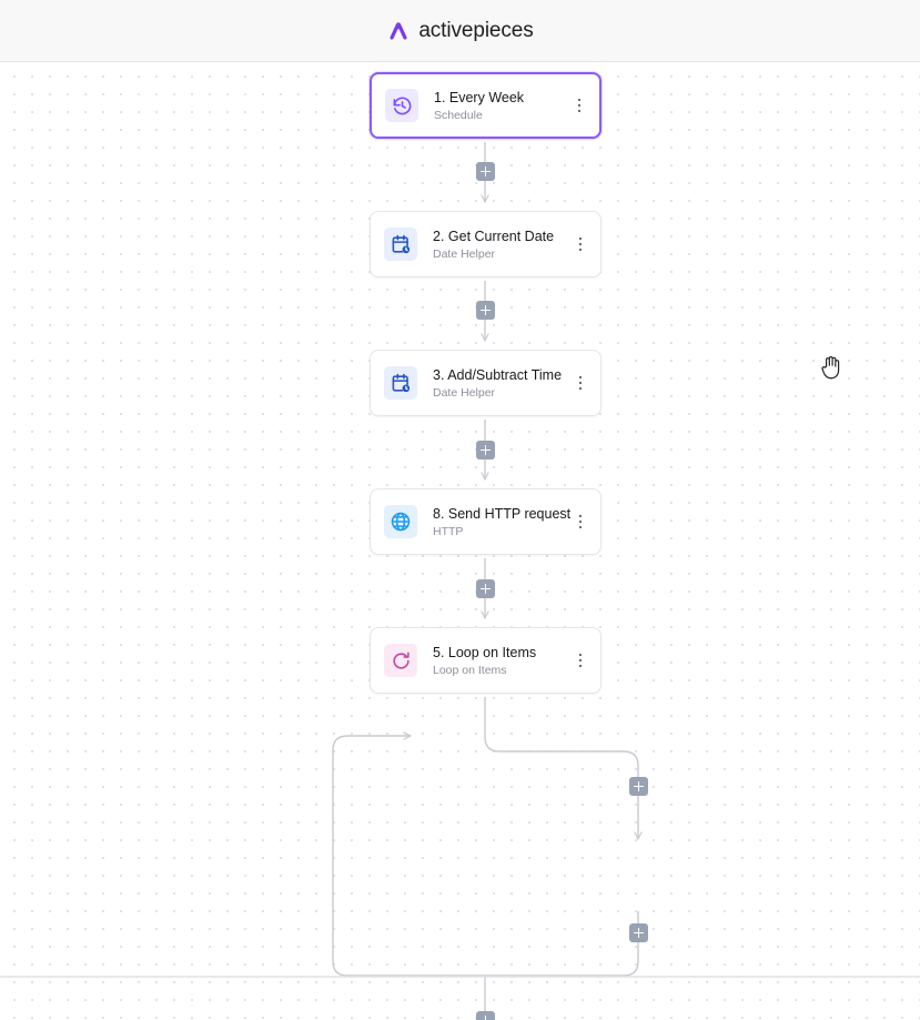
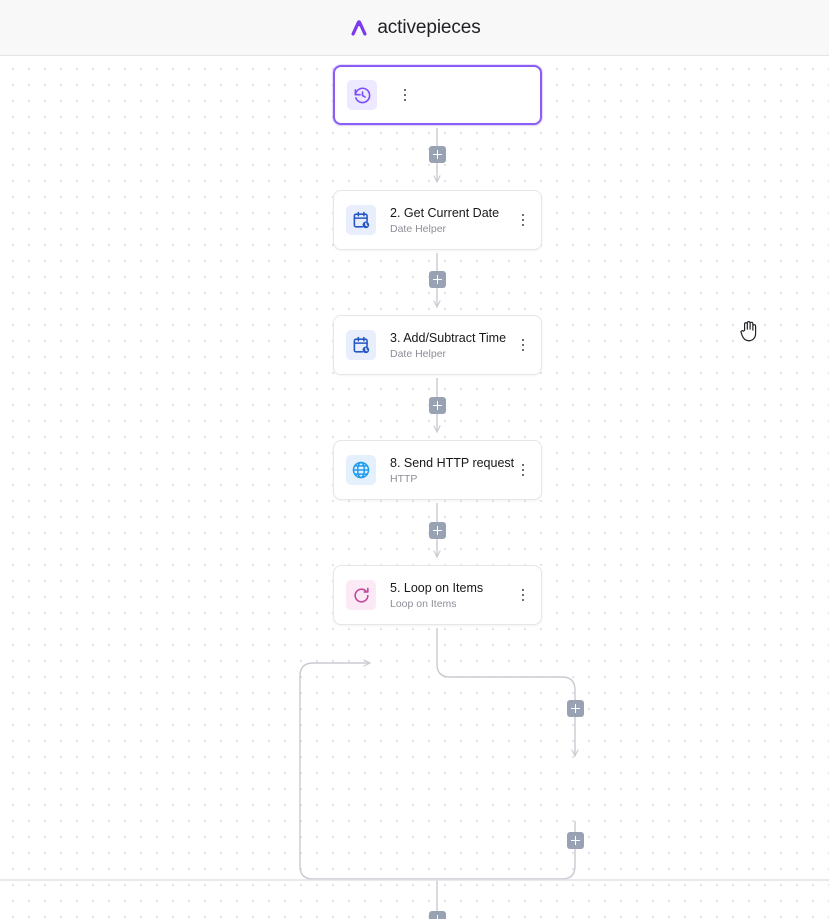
  activepieces
- 1. Every Week
- Schedule
  2. Get Current Date
  Date Helper
  3. Add/Subtract Time
  Date Helper
  8. Send HTTP request
  HTTP
  5. Loop on Items
  Loop on Items
